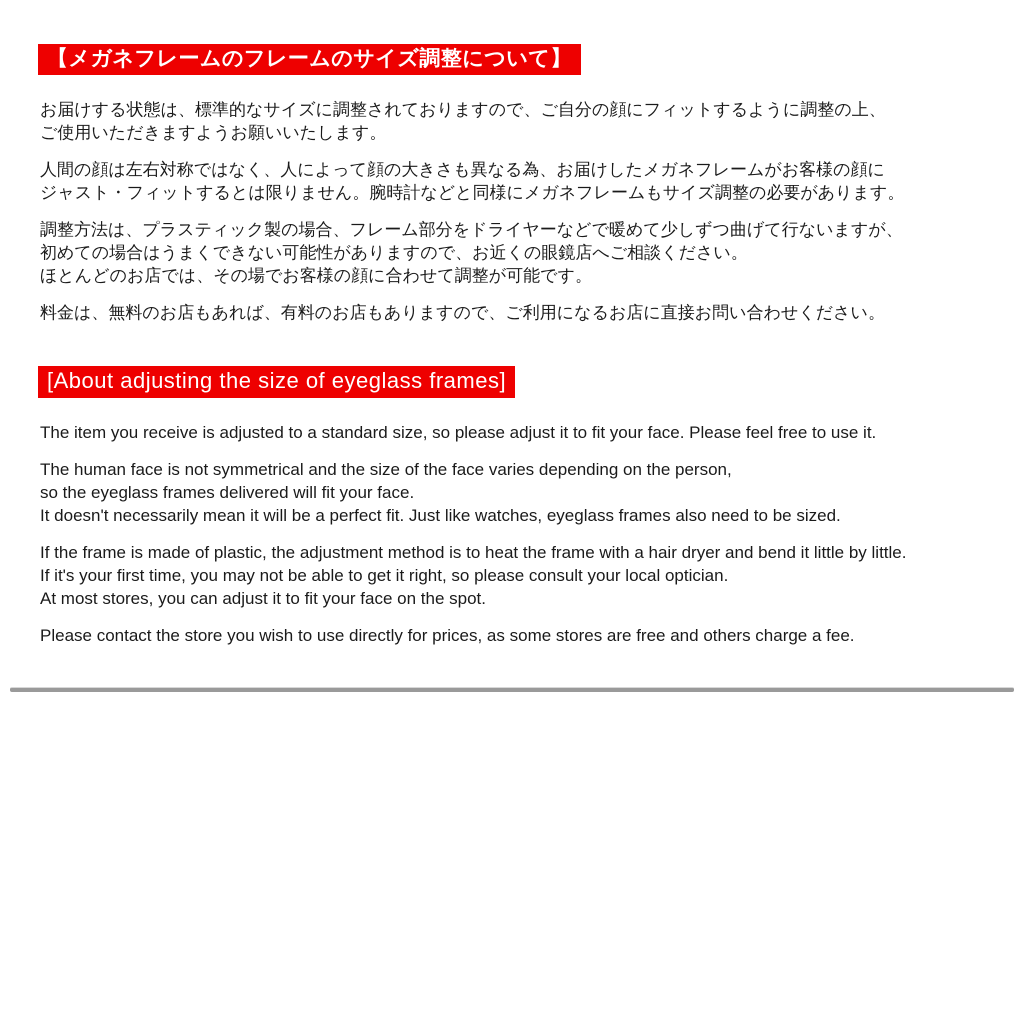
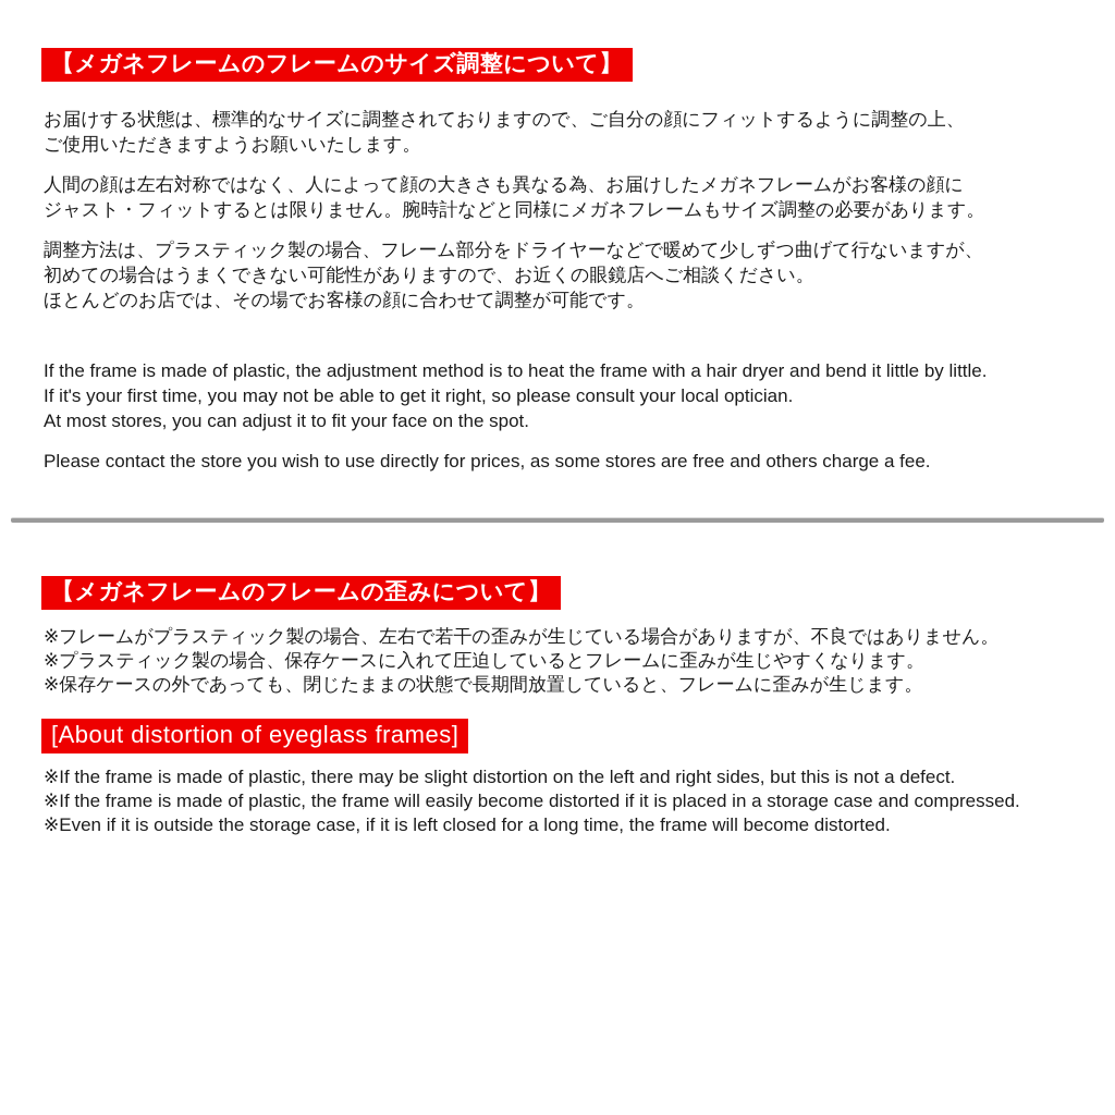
  【メガネフレームのフレームのサイズ調整について】
  お届けする状態は、標準的なサイズに調整されておりますので、ご自分の顔にフィットするように調整の上、
  ご使用いただきますようお願いいたします。
  人間の顔は左右対称ではなく、人によって顔の大きさも異なる為、お届けしたメガネフレームがお客様の顔に
  ジャスト・フィットするとは限りません。腕時計などと同様にメガネフレームもサイズ調整の必要があります。
  調整方法は、プラスティック製の場合、フレーム部分をドライヤーなどで暖めて少しずつ曲げて行ないますが、
  初めての場合はうまくできない可能性がありますので、お近くの眼鏡店へご相談ください。
  ほとんどのお店では、その場でお客様の顔に合わせて調整が可能です。
- 料金は、無料のお店もあれば、有料のお店もありますので、ご利用になるお店に直接お問い合わせください。
- [About adjusting the size of eyeglass frames]
- The item you receive is adjusted to a standard size, so please adjust it to fit your face. Please feel free to use it.
- The human face is not symmetrical and the size of the face varies depending on the person,
- so the eyeglass frames delivered will fit your face.
- It doesn't necessarily mean it will be a perfect fit. Just like watches, eyeglass frames also need to be sized.
  If the frame is made of plastic, the adjustment method is to heat the frame with a hair dryer and bend it little by little.
  If it's your first time, you may not be able to get it right, so please consult your local optician.
  At most stores, you can adjust it to fit your face on the spot.
  Please contact the store you wish to use directly for prices, as some stores are free and others charge a fee.
+ 【メガネフレームのフレームの歪みについて】
+ ※フレームがプラスティック製の場合、左右で若干の歪みが生じている場合がありますが、不良ではありません。
+ ※プラスティック製の場合、保存ケースに入れて圧迫しているとフレームに歪みが生じやすくなります。
+ ※保存ケースの外であっても、閉じたままの状態で長期間放置していると、フレームに歪みが生じます。
+ [About distortion of eyeglass frames]
+ ※If the frame is made of plastic, there may be slight distortion on the left and right sides, but this is not a defect.
+ ※If the frame is made of plastic, the frame will easily become distorted if it is placed in a storage case and compressed.
+ ※Even if it is outside the storage case, if it is left closed for a long time, the frame will become distorted.
